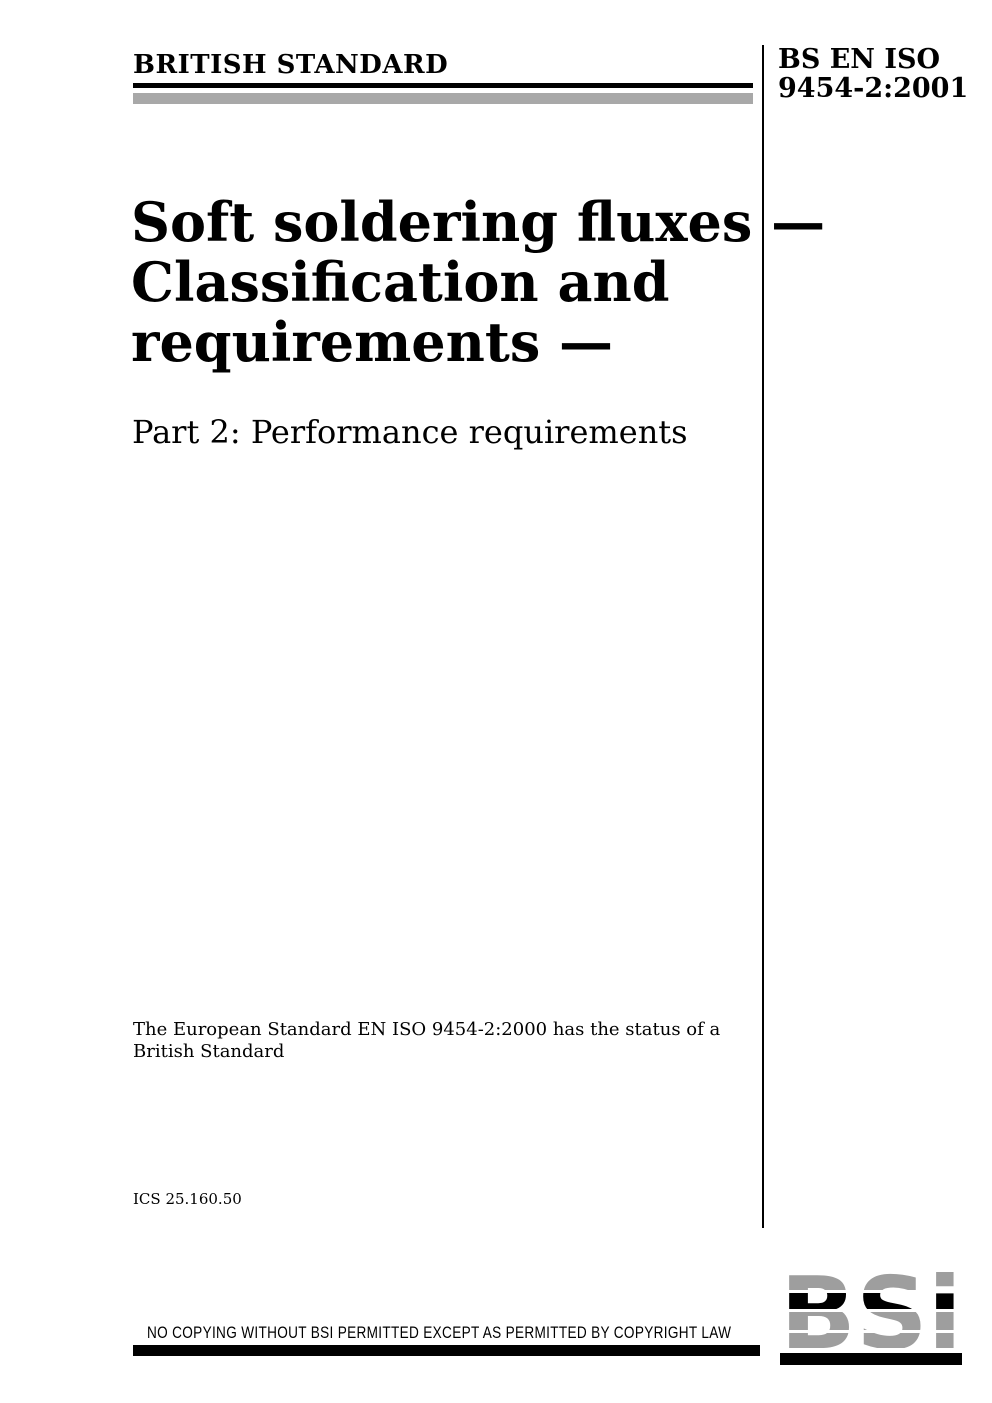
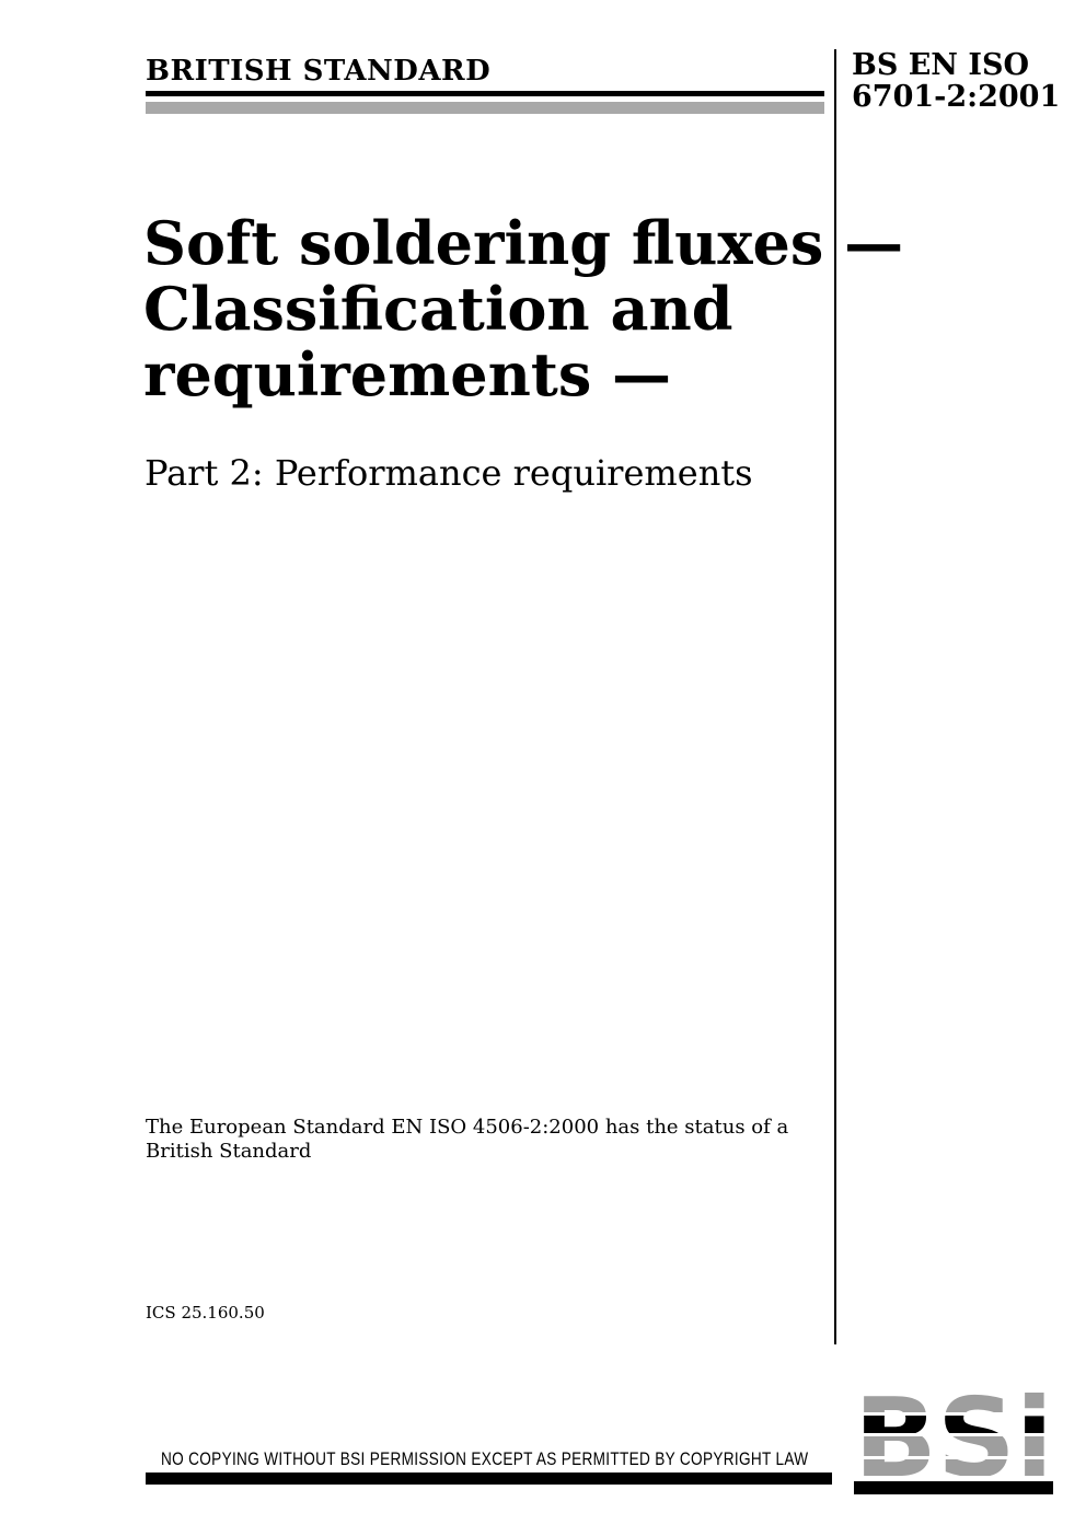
  BRITISH STANDARD
  BS EN ISO
- 9454-2:2001
+ 6701-2:2001
  Soft soldering fluxes —
  Classification and
  requirements —
  Part 2: Performance requirements
- The European Standard EN ISO 9454-2:2000 has the status of a
+ The European Standard EN ISO 4506-2:2000 has the status of a
  British Standard
  ICS 25.160.50
- NO COPYING WITHOUT BSI PERMITTED EXCEPT AS PERMITTED BY COPYRIGHT LAW
+ NO COPYING WITHOUT BSI PERMISSION EXCEPT AS PERMITTED BY COPYRIGHT LAW
  BSi
